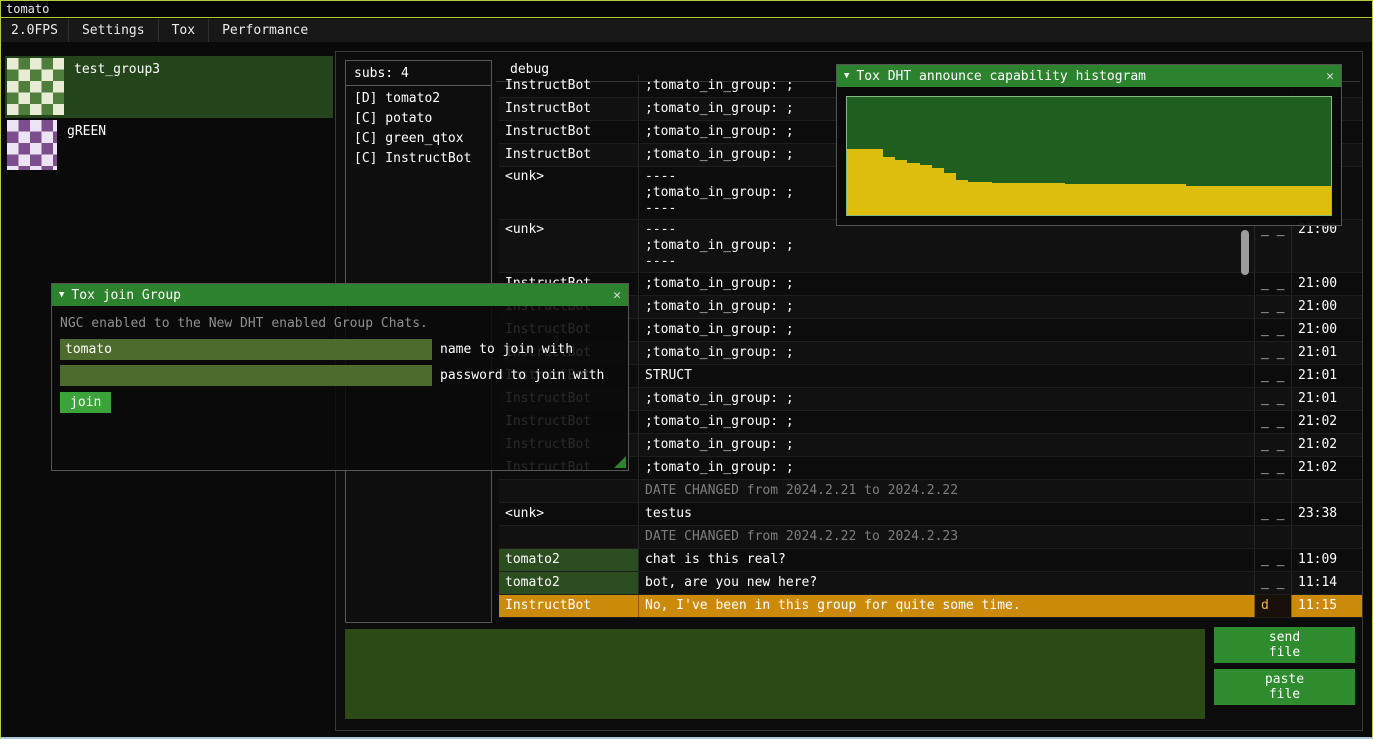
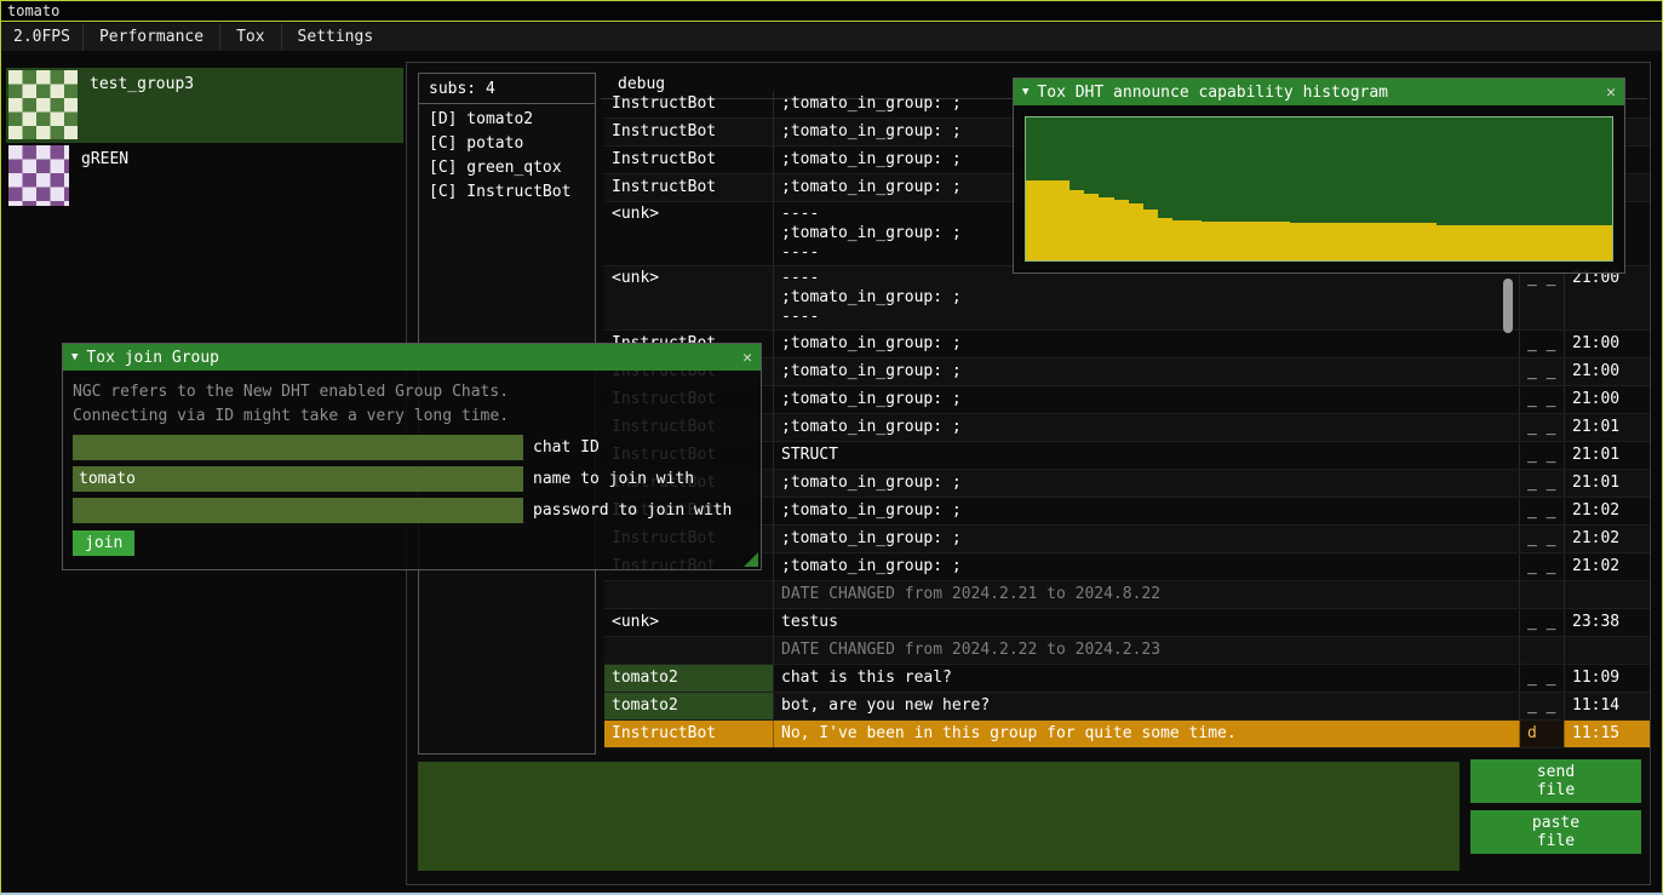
  tomato
  2.0FPS
- Settings
+ Performance
  Tox
- Performance
+ Settings
  test_group3
  gREEN
  subs: 4
  [D] tomato2
  [C] potato
  [C] green_qtox
  [C] InstructBot
  debug
  InstructBot
  ;tomato_in_group: ;
  InstructBot
  ;tomato_in_group: ;
  InstructBot
  ;tomato_in_group: ;
  InstructBot
  ;tomato_in_group: ;
  <unk>
  ----
  ;tomato_in_group: ;
  ----
  <unk>
  ----
  ;tomato_in_group: ;
  ----
  _ _
  21:00
  ;tomato_in_group: ;
  _ _
  21:00
  InstructBot
  ;tomato_in_group: ;
  _ _
  21:00
  InstructBot
  ;tomato_in_group: ;
  _ _
  21:00
  InstructBot
  ;tomato_in_group: ;
  _ _
  21:01
  InstructBot
  STRUCT
  _ _
  21:01
  InstructBot
  ;tomato_in_group: ;
  _ _
  21:01
  InstructBot
  ;tomato_in_group: ;
  _ _
  21:02
  InstructBot
  ;tomato_in_group: ;
  _ _
  21:02
  InstructBot
  ;tomato_in_group: ;
  _ _
  21:02
- DATE CHANGED from 2024.2.21 to 2024.2.22
+ DATE CHANGED from 2024.2.21 to 2024.8.22
  <unk>
  testus
  _ _
  23:38
  DATE CHANGED from 2024.2.22 to 2024.2.23
  tomato2
  chat is this real?
  _ _
  11:09
  tomato2
  bot, are you new here?
  _ _
  11:14
  InstructBot
  No, I've been in this group for quite some time.
  d
  11:15
  send
  file
  paste
  file
  ▼
  Tox DHT announce capability histogram
  ✕
  ▼
  Tox join Group
  ✕
- NGC enabled to the New DHT enabled Group Chats.
+ NGC refers to the New DHT enabled Group Chats.
+ Connecting via ID might take a very long time.
+ chat ID
  tomato
  name to join with
  password to join with
  join
